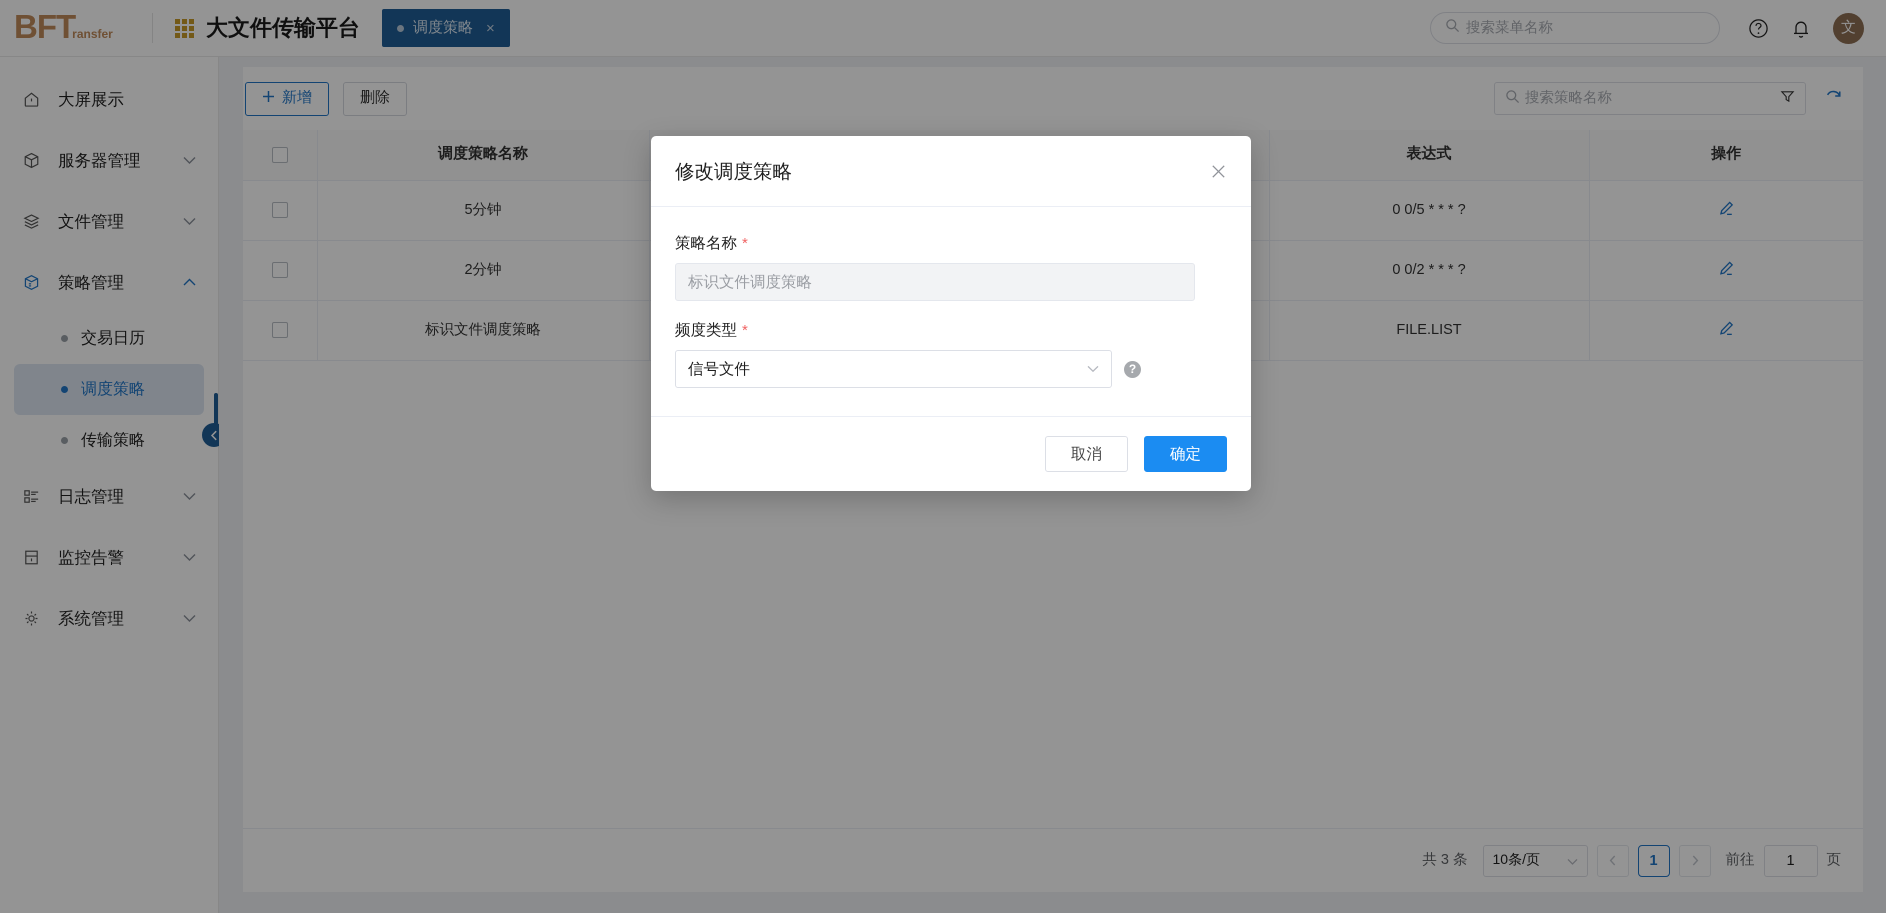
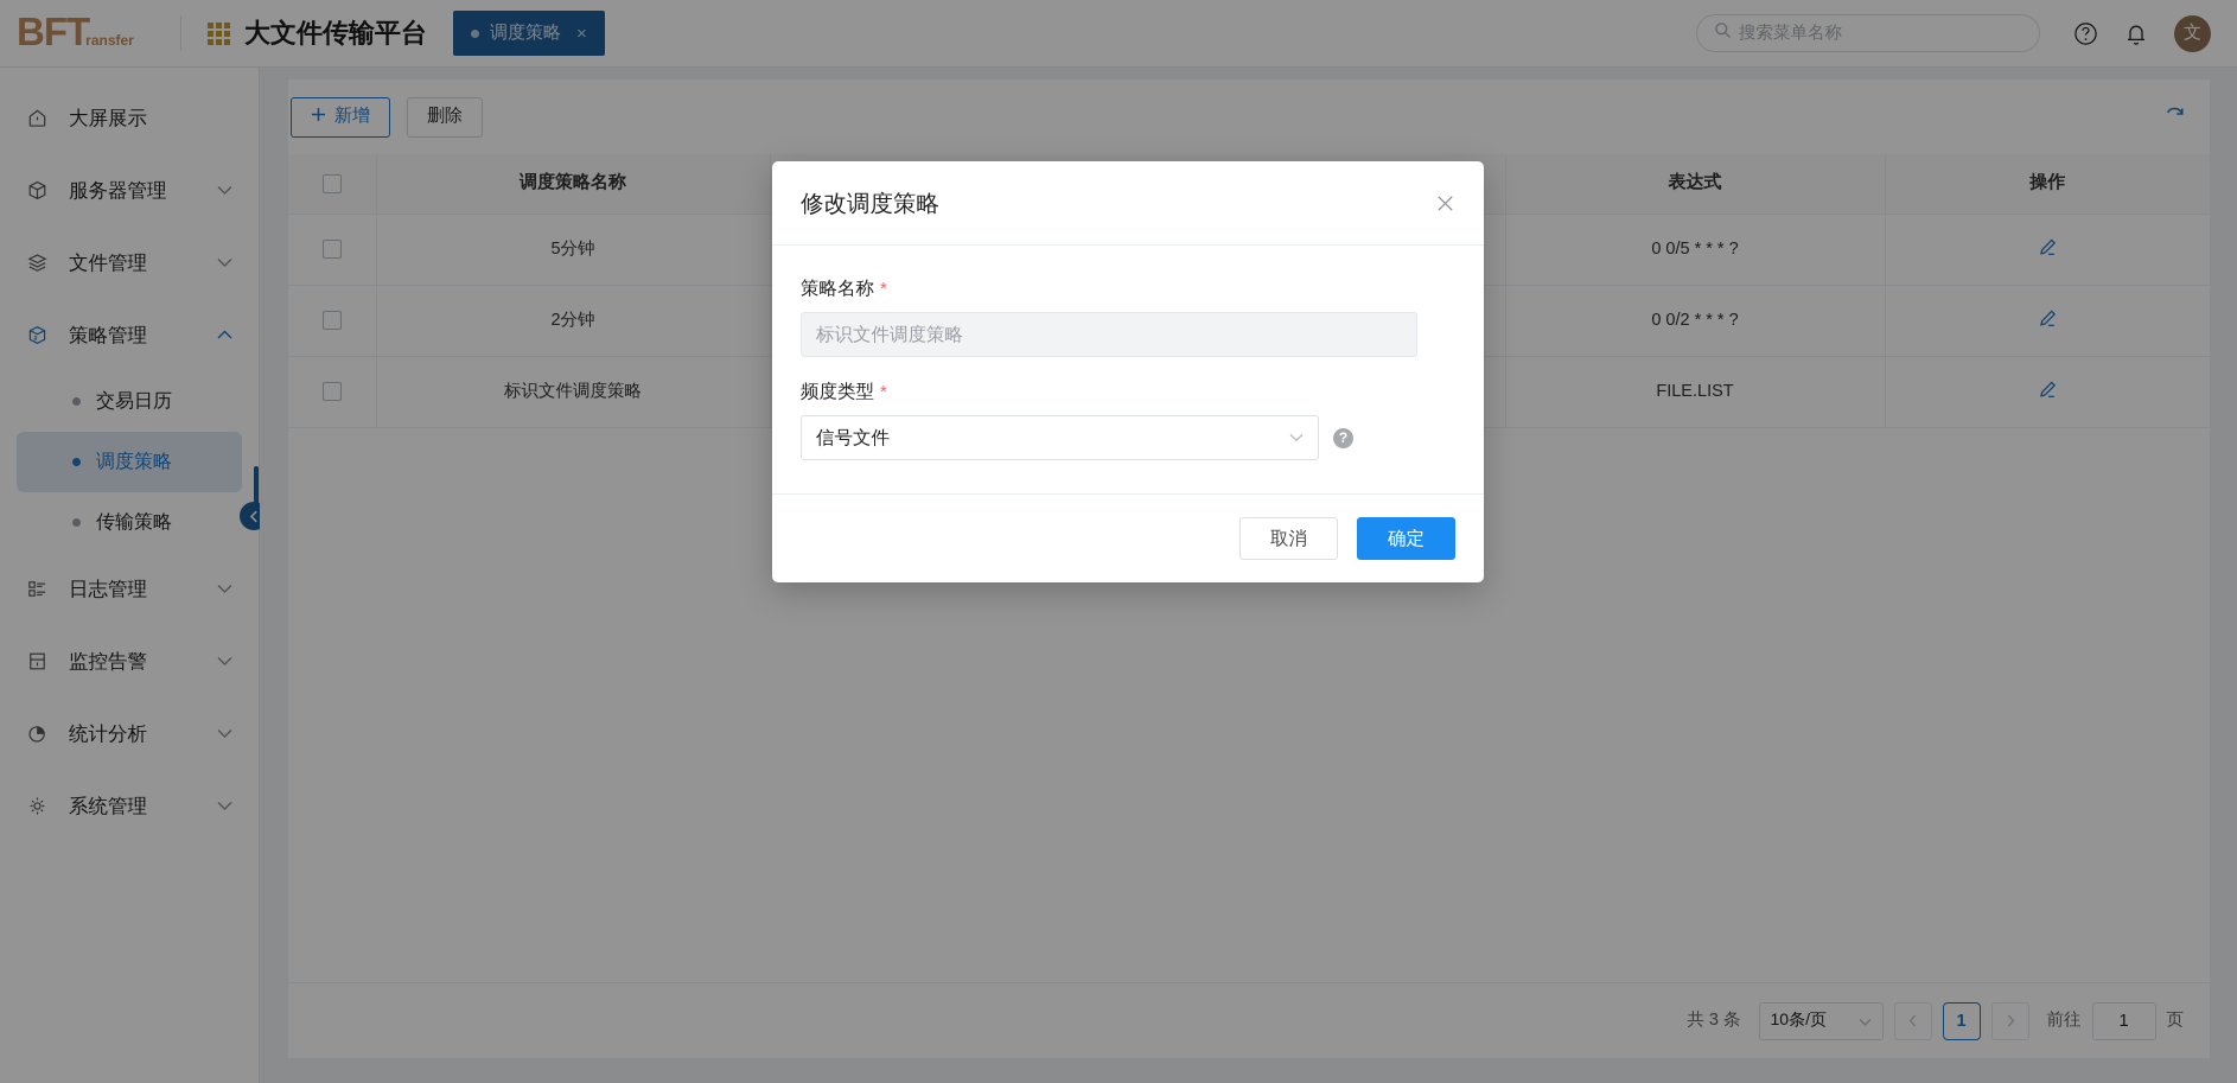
  BFT
  ransfer
  大文件传输平台
  调度策略
  ×
  搜索菜单名称
  文
  大屏展示
  服务器管理
  文件管理
  策略管理
  交易日历
  调度策略
  传输策略
  日志管理
  监控告警
+ 统计分析
  系统管理
  新增
  删除
- 搜索策略名称
  	调度策略名称		表达式	操作
  	5分钟		0 0/5 * * * ?
  	2分钟		0 0/2 * * * ?
  	标识文件调度策略		FILE.LIST
  共 3 条
  10条/页
  1
  前往
  1
  页
  修改调度策略
  策略名称
  *
  标识文件调度策略
  频度类型
  *
  信号文件
  ?
  取消
  确定
